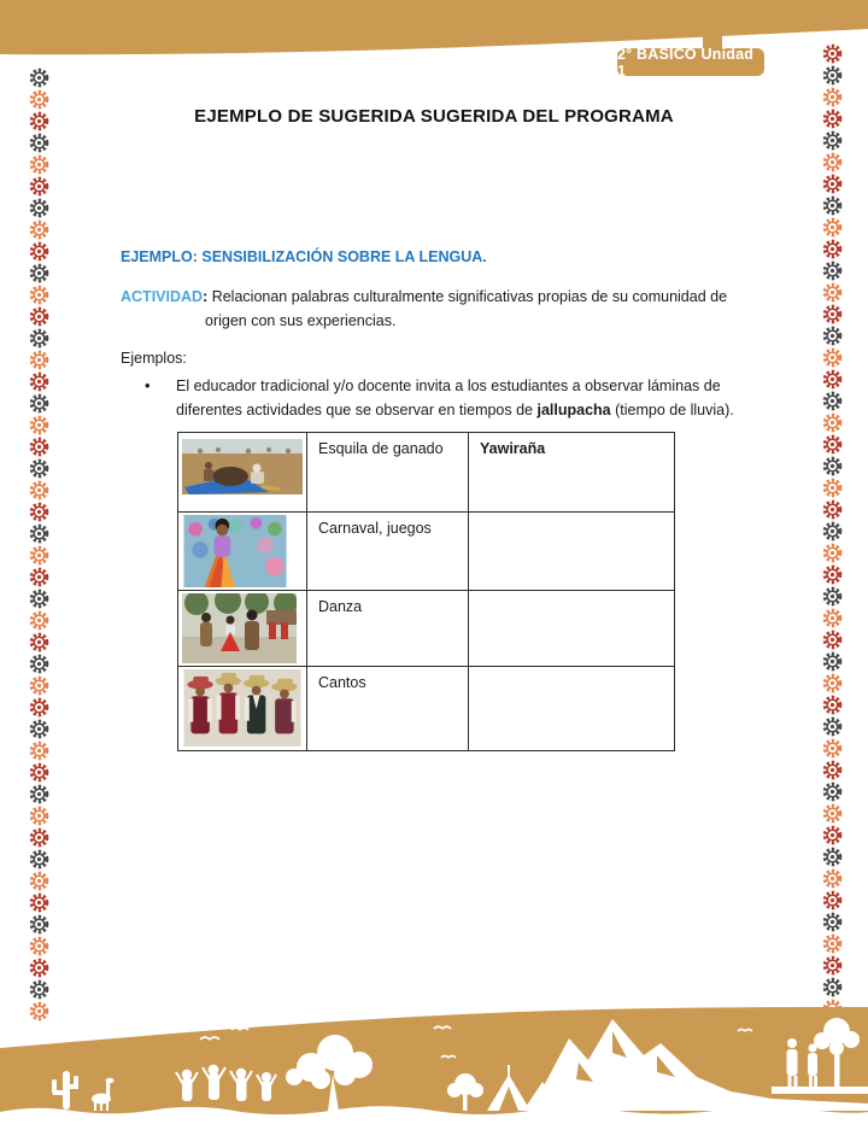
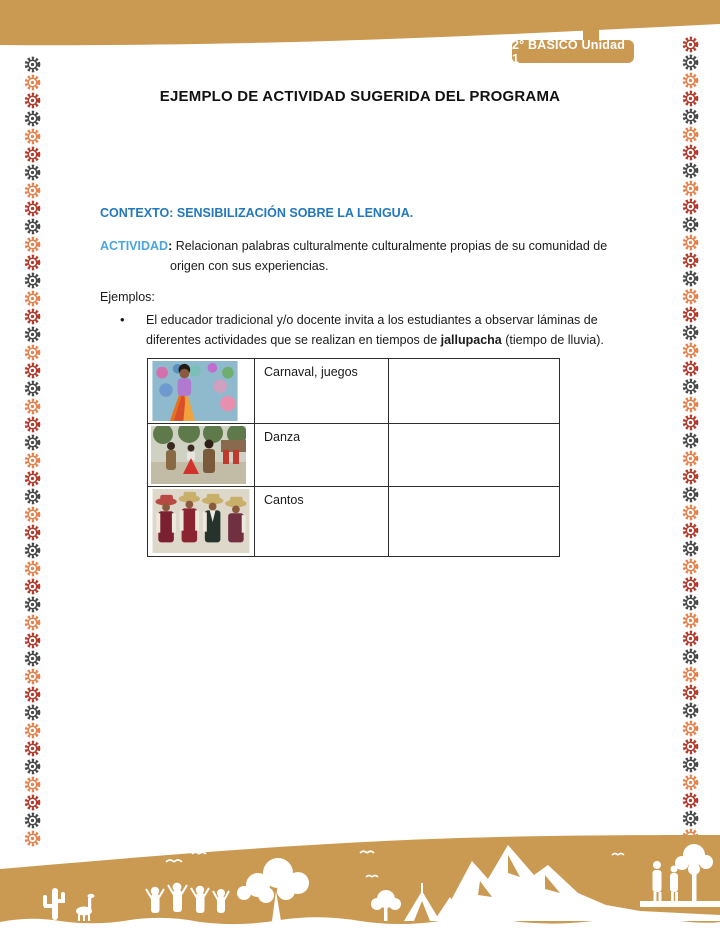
  2° BÁSICO Unidad 1
- EJEMPLO DE SUGERIDA SUGERIDA DEL PROGRAMA
+ EJEMPLO DE ACTIVIDAD SUGERIDA DEL PROGRAMA
- EJEMPLO: SENSIBILIZACIÓN SOBRE LA LENGUA.
+ CONTEXTO: SENSIBILIZACIÓN SOBRE LA LENGUA.
- ACTIVIDAD: Relacionan palabras culturalmente significativas propias de su comunidad de origen con sus experiencias.
+ ACTIVIDAD: Relacionan palabras culturalmente culturalmente propias de su comunidad de origen con sus experiencias.
  Ejemplos:
  •
- El educador tradicional y/o docente invita a los estudiantes a observar láminas de diferentes actividades que se observar en tiempos de jallupacha (tiempo de lluvia).
+ El educador tradicional y/o docente invita a los estudiantes a observar láminas de diferentes actividades que se realizan en tiempos de jallupacha (tiempo de lluvia).
- 	Esquila de ganado	Yawiraña
  	Carnaval, juegos
  	Danza
  	Cantos
